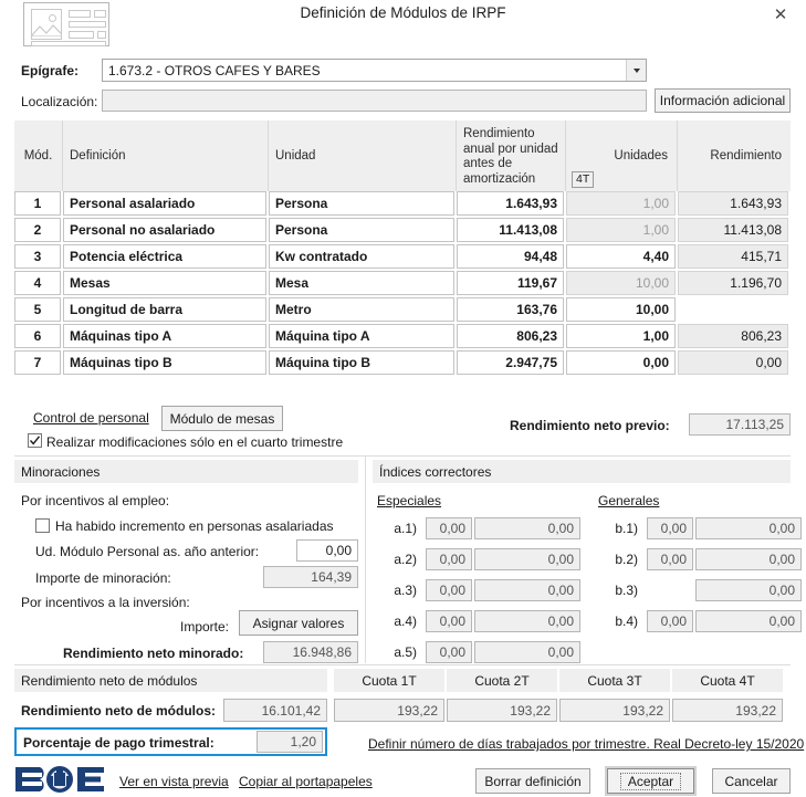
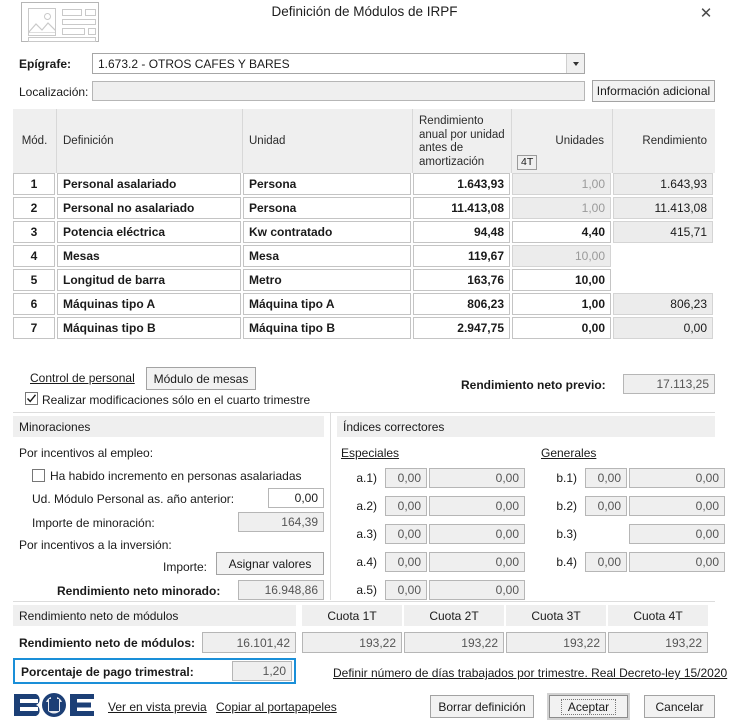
  Definición de Módulos de IRPF
  ✕
  Epígrafe:
  1.673.2 - OTROS CAFES Y BARES
  Localización:
  Información adicional
  Mód.
  Definición
  Unidad
  Rendimiento anual por unidad antes de amortización
  Unidades
  4T
  Rendimiento
  1
  Personal asalariado
  Persona
  1.643,93
  1,00
  1.643,93
  2
  Personal no asalariado
  Persona
  11.413,08
  1,00
  11.413,08
  3
  Potencia eléctrica
  Kw contratado
  94,48
  4,40
  415,71
  4
  Mesas
  Mesa
  119,67
  10,00
- 1.196,70
  5
  Longitud de barra
  Metro
  163,76
  10,00
  6
  Máquinas tipo A
  Máquina tipo A
  806,23
  1,00
  806,23
  7
  Máquinas tipo B
  Máquina tipo B
  2.947,75
  0,00
  0,00
  Control de personal
  Módulo de mesas
  Realizar modificaciones sólo en el cuarto trimestre
  Rendimiento neto previo:
  17.113,25
  Minoraciones
  Por incentivos al empleo:
  Ha habido incremento en personas asalariadas
  Ud. Módulo Personal as. año anterior:
  0,00
  Importe de minoración:
  164,39
  Por incentivos a la inversión:
  Importe:
  Asignar valores
  Rendimiento neto minorado:
  16.948,86
  Índices correctores
  Especiales
  Generales
  a.1)
  0,00
  0,00
  a.2)
  0,00
  0,00
  a.3)
  0,00
  0,00
  a.4)
  0,00
  0,00
  a.5)
  0,00
  0,00
  b.1)
  0,00
  0,00
  b.2)
  0,00
  0,00
  b.3)
  0,00
  b.4)
  0,00
  0,00
  Rendimiento neto de módulos
  Cuota 1T
  Cuota 2T
  Cuota 3T
  Cuota 4T
  Rendimiento neto de módulos:
  16.101,42
  193,22
  193,22
  193,22
  193,22
  Porcentaje de pago trimestral:
  1,20
  Definir número de días trabajados por trimestre. Real Decreto-ley 15/2020
  Ver en vista previa
  Copiar al portapapeles
  Borrar definición
  Aceptar
  Cancelar
